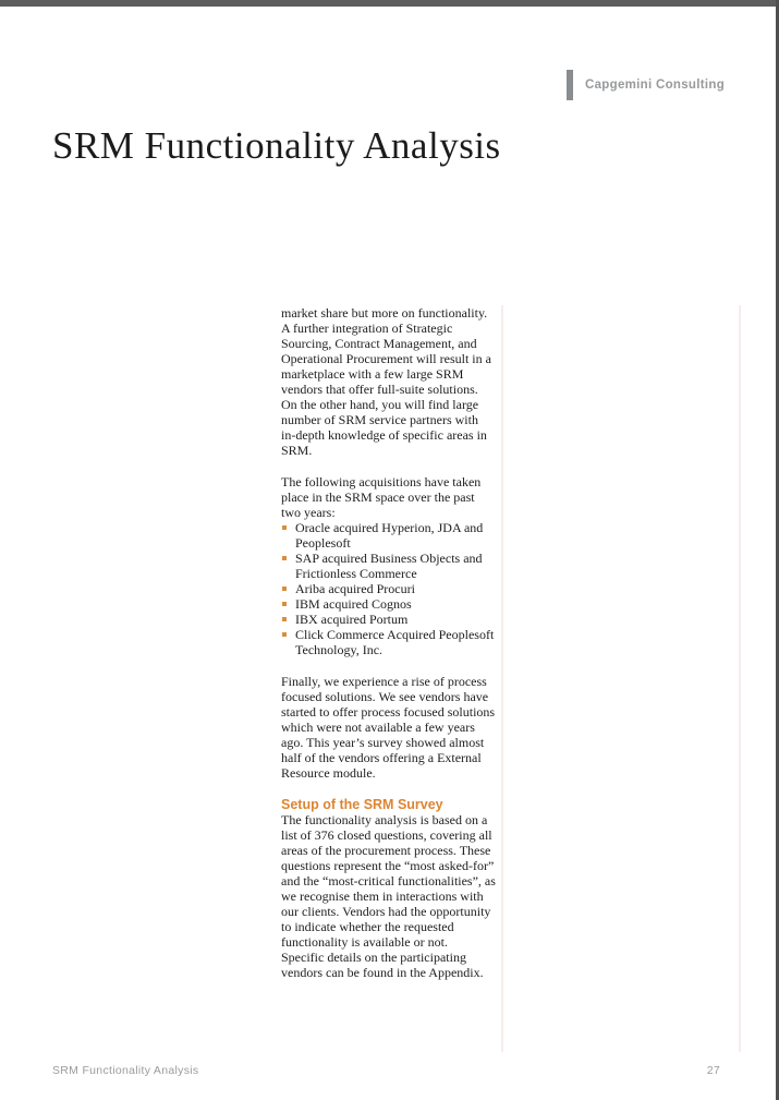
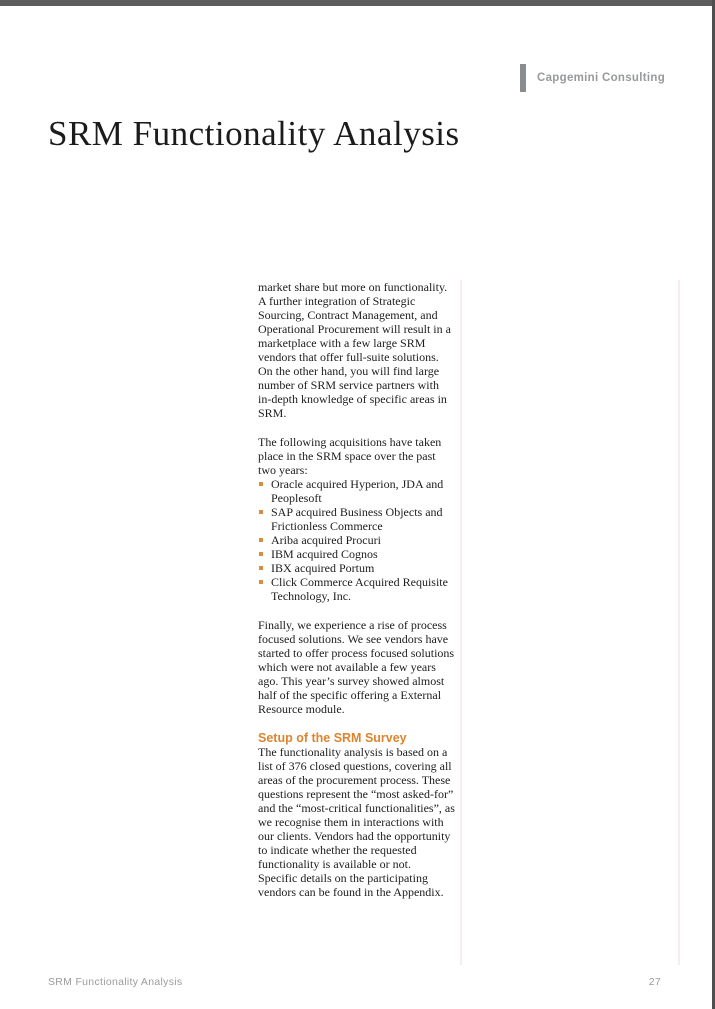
  Capgemini Consulting
  SRM Functionality Analysis
  market share but more on functionality. A further integration of Strategic Sourcing, Contract Management, and Operational Procurement will result in a marketplace with a few large SRM vendors that offer full-suite solutions. On the other hand, you will find large number of SRM service partners with in-depth knowledge of specific areas in SRM.
  The following acquisitions have taken place in the SRM space over the past two years:
  Oracle acquired Hyperion, JDA and Peoplesoft
  SAP acquired Business Objects and Frictionless Commerce
  Ariba acquired Procuri
  IBM acquired Cognos
  IBX acquired Portum
- Click Commerce Acquired Peoplesoft Technology, Inc.
+ Click Commerce Acquired Requisite Technology, Inc.
- Finally, we experience a rise of process focused solutions. We see vendors have started to offer process focused solutions which were not available a few years ago. This year’s survey showed almost half of the vendors offering a External Resource module.
+ Finally, we experience a rise of process focused solutions. We see vendors have started to offer process focused solutions which were not available a few years ago. This year’s survey showed almost half of the specific offering a External Resource module.
  Setup of the SRM Survey
  The functionality analysis is based on a list of 376 closed questions, covering all areas of the procurement process. These questions represent the “most asked-for” and the “most-critical functionalities”, as we recognise them in interactions with our clients. Vendors had the opportunity to indicate whether the requested functionality is available or not.
  Specific details on the participating vendors can be found in the Appendix.
  SRM Functionality Analysis
  27
